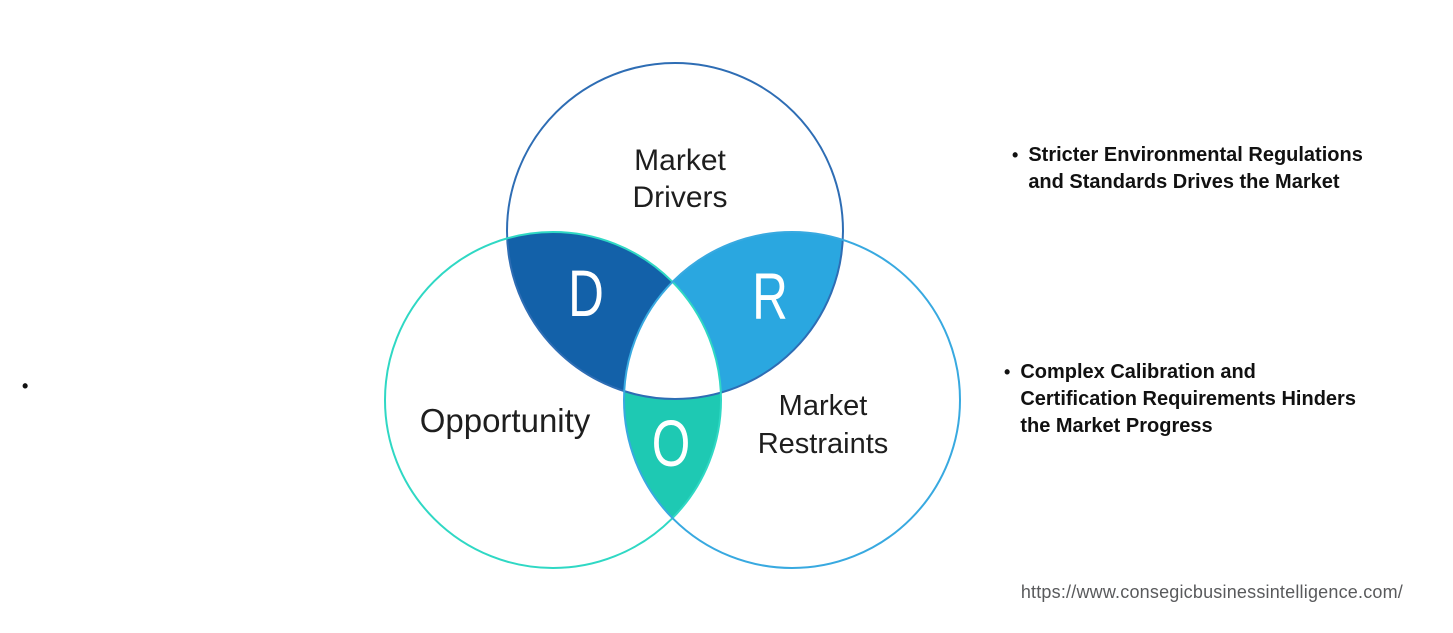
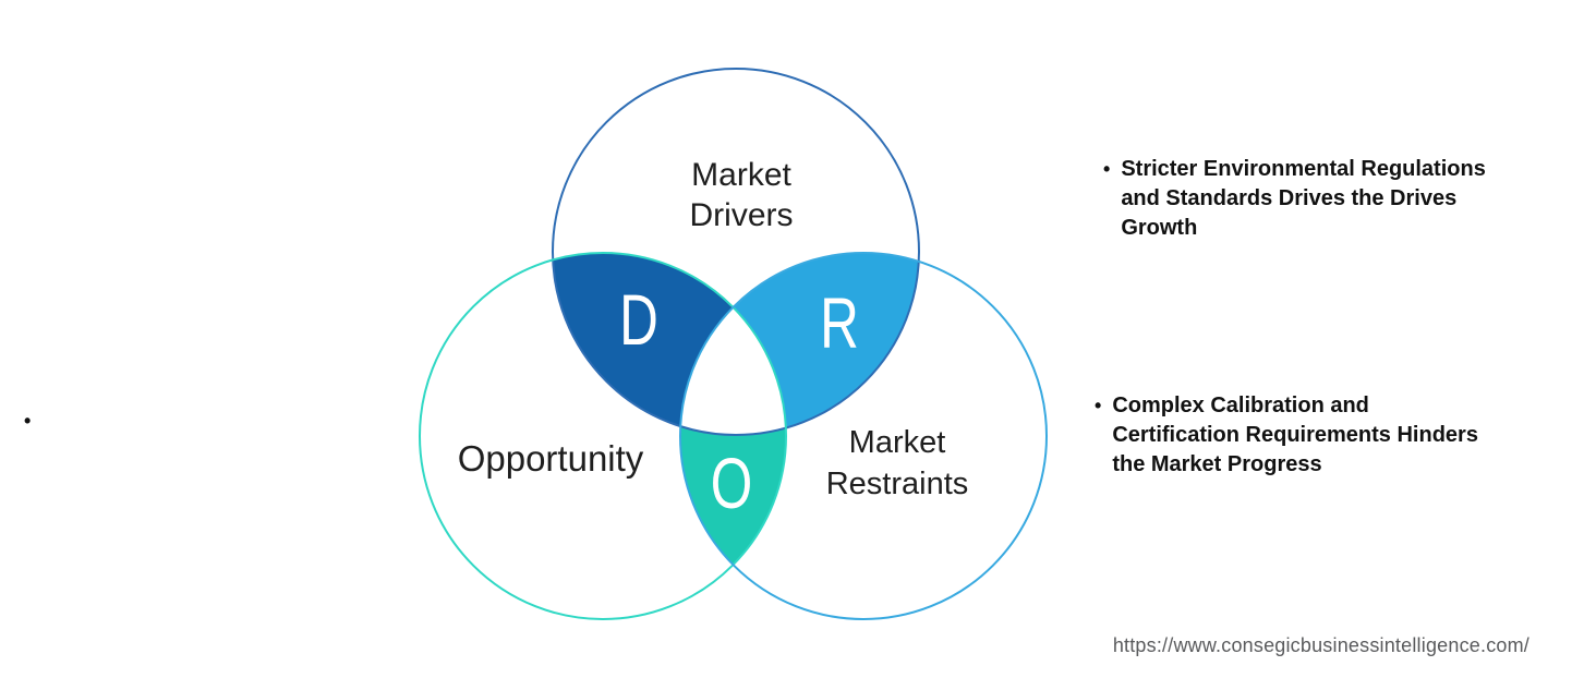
  Market
  Drivers
  Opportunity
  Market
  Restraints
  D
  R
  O
  •
  •
  Stricter Environmental Regulations
- and Standards Drives the Market
+ and Standards Drives the Drives
+ Growth
  •
  Complex Calibration and
  Certification Requirements Hinders
  the Market Progress
  https://www.consegicbusinessintelligence.com/
